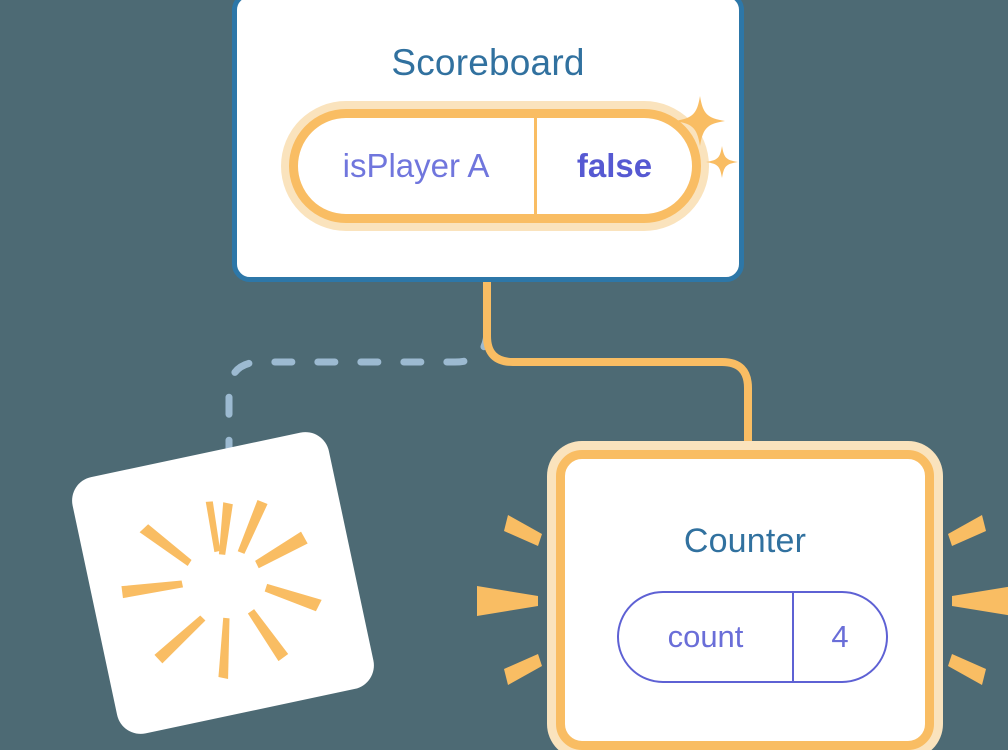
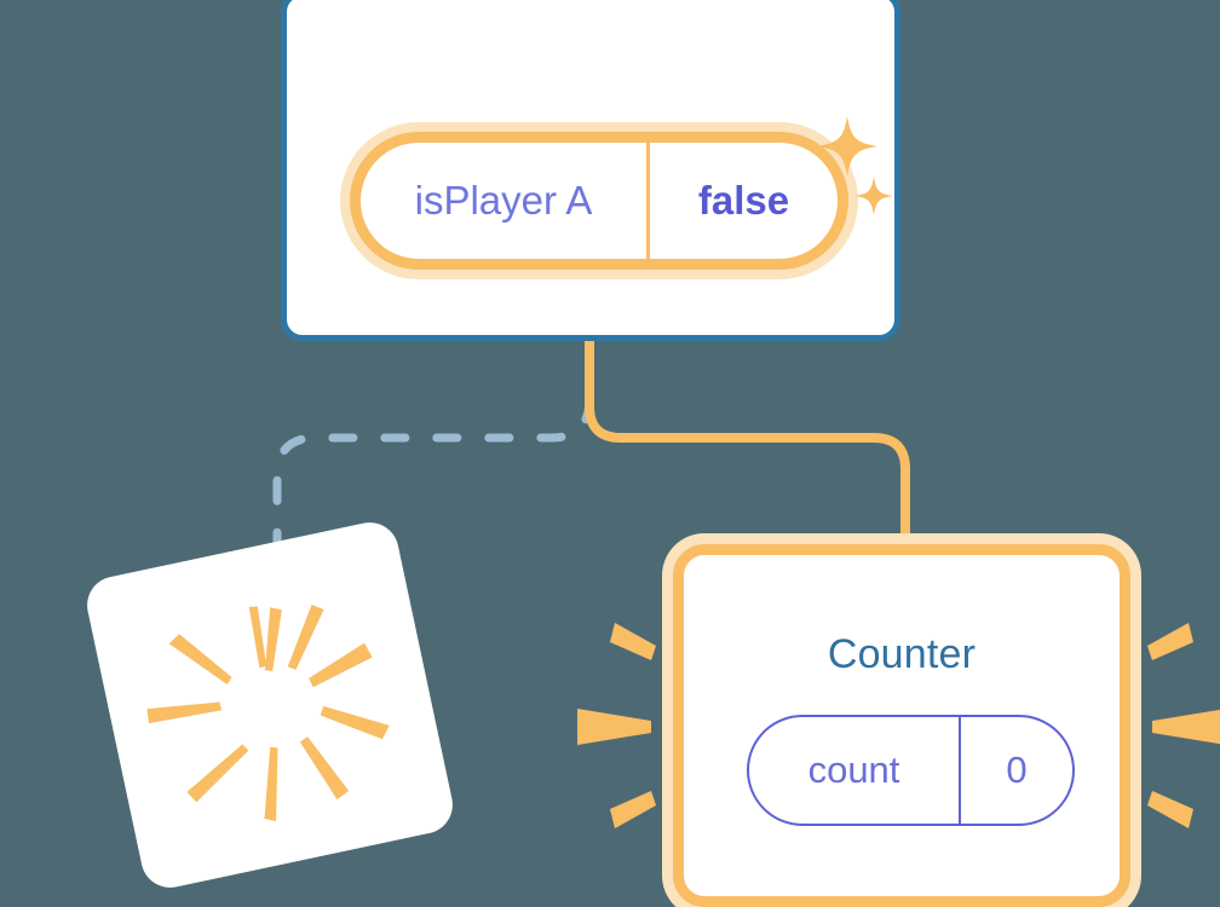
- Scoreboard
  isPlayer A
  false
  Counter
  count
- 4
+ 0
